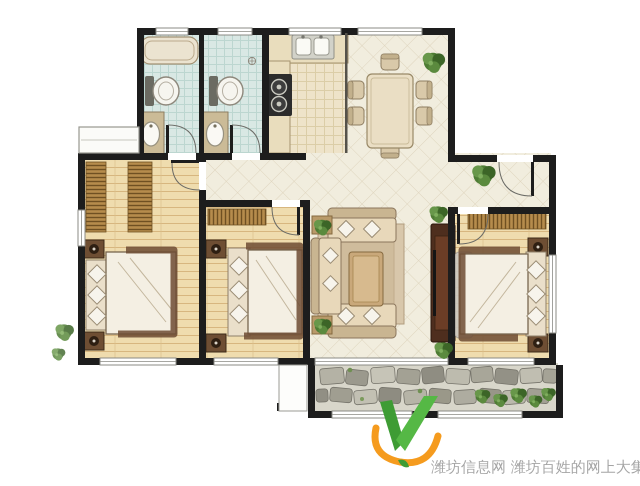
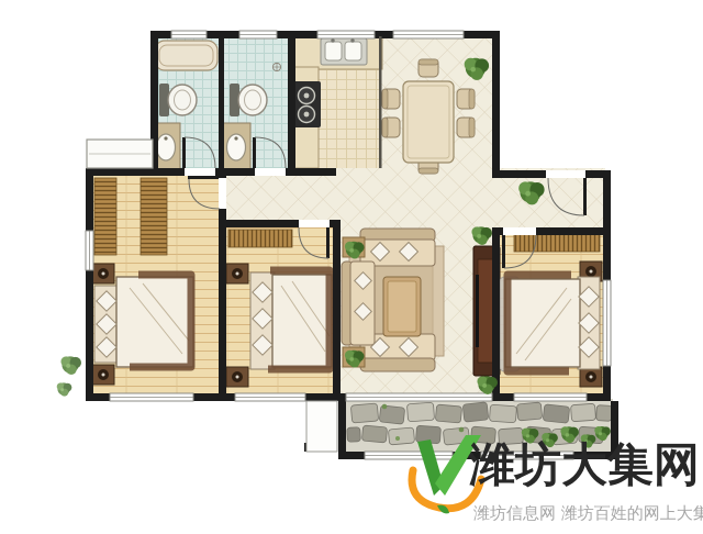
+ 潍坊大集网
  潍坊信息网 潍坊百姓的网上大集
